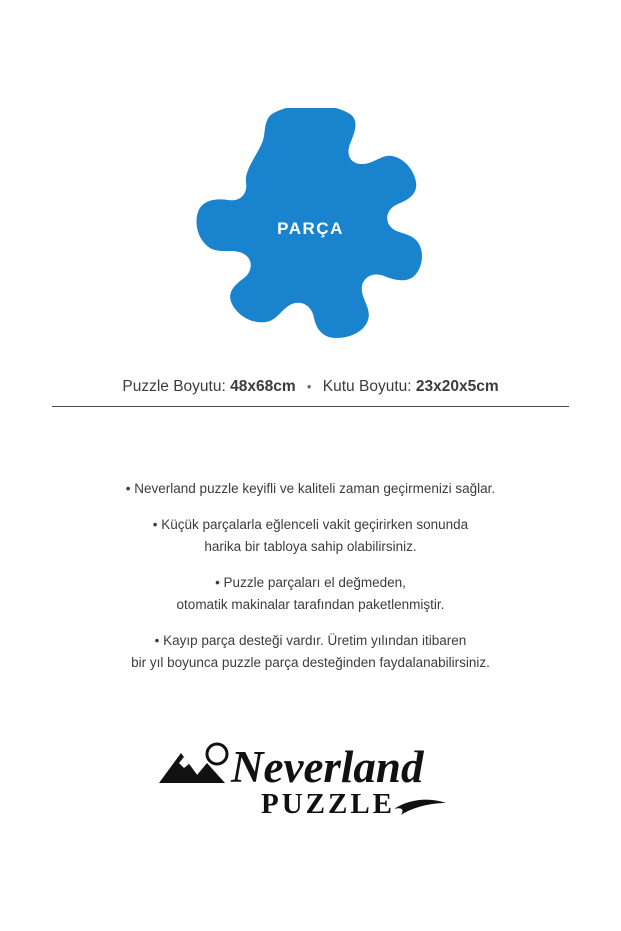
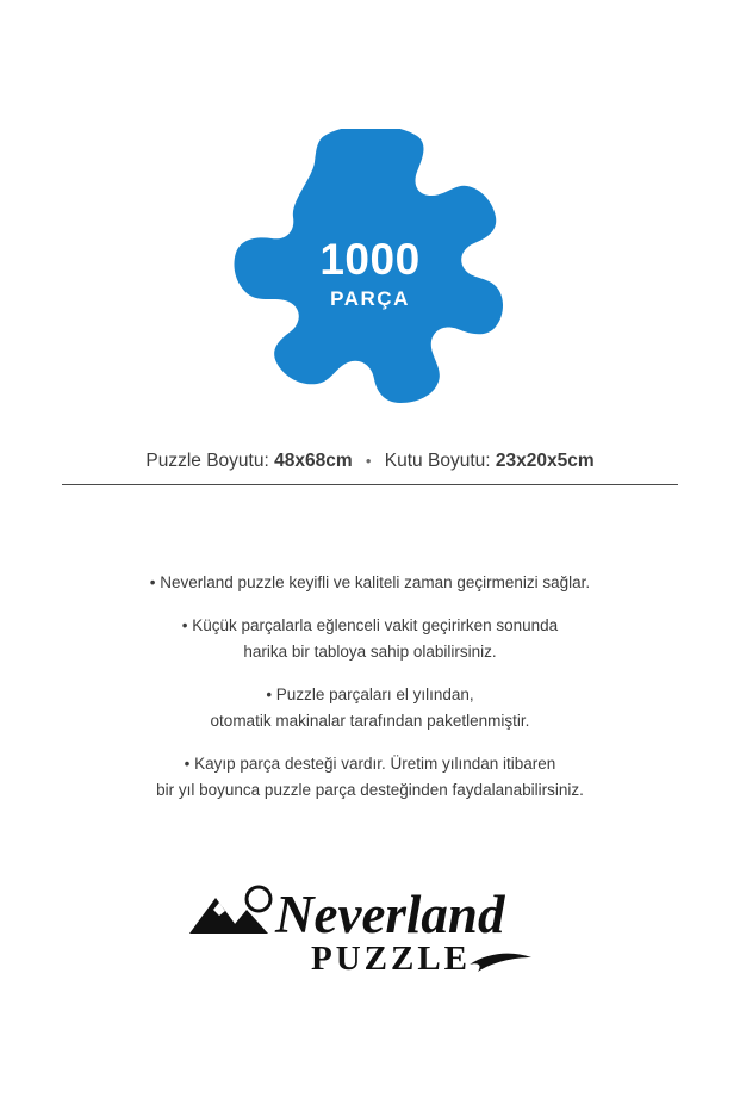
+ 1000
  PARÇA
  Puzzle Boyutu: 48x68cm • Kutu Boyutu: 23x20x5cm
  • Neverland puzzle keyifli ve kaliteli zaman geçirmenizi sağlar.
  • Küçük parçalarla eğlenceli vakit geçirirken sonunda
  harika bir tabloya sahip olabilirsiniz.
- • Puzzle parçaları el değmeden,
+ • Puzzle parçaları el yılından,
  otomatik makinalar tarafından paketlenmiştir.
  • Kayıp parça desteği vardır. Üretim yılından itibaren
  bir yıl boyunca puzzle parça desteğinden faydalanabilirsiniz.
  Neverland
  PUZZLE
